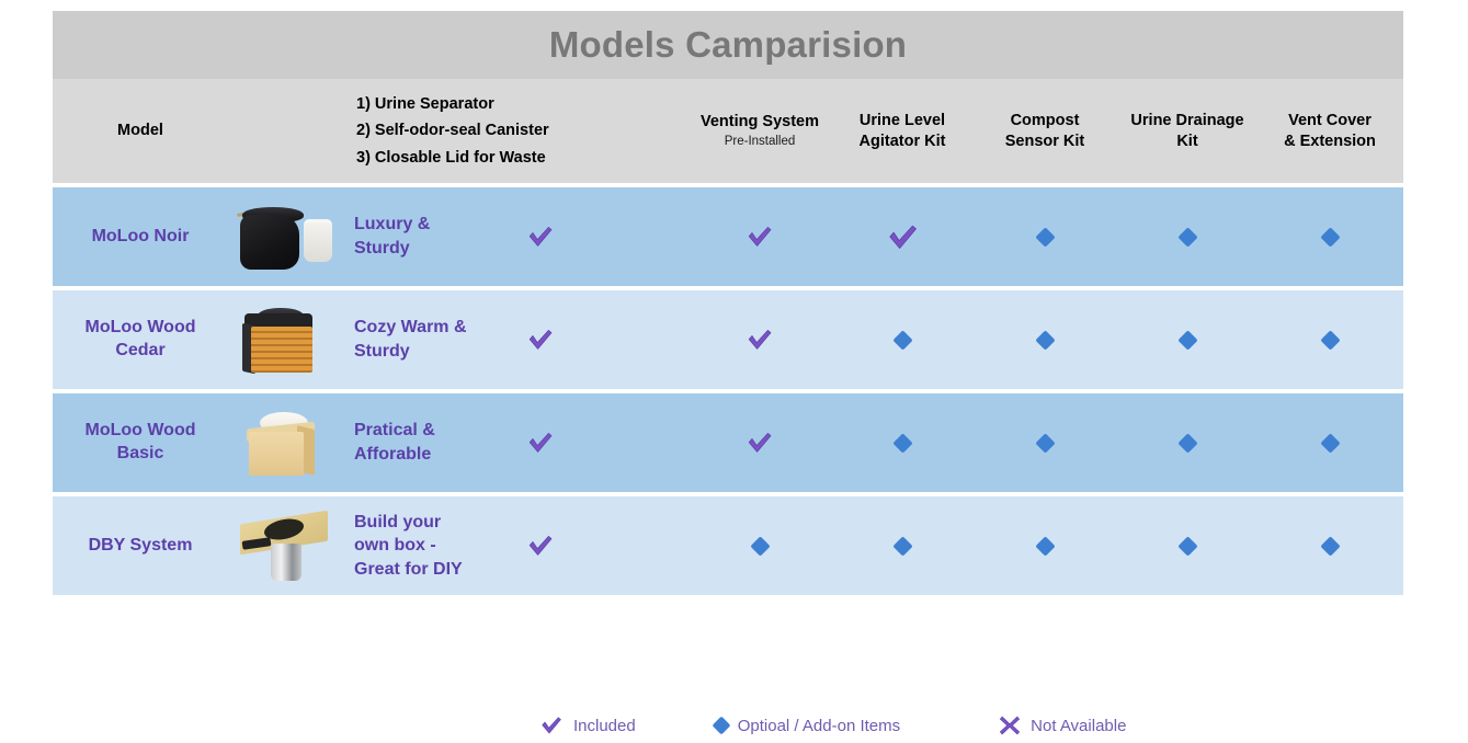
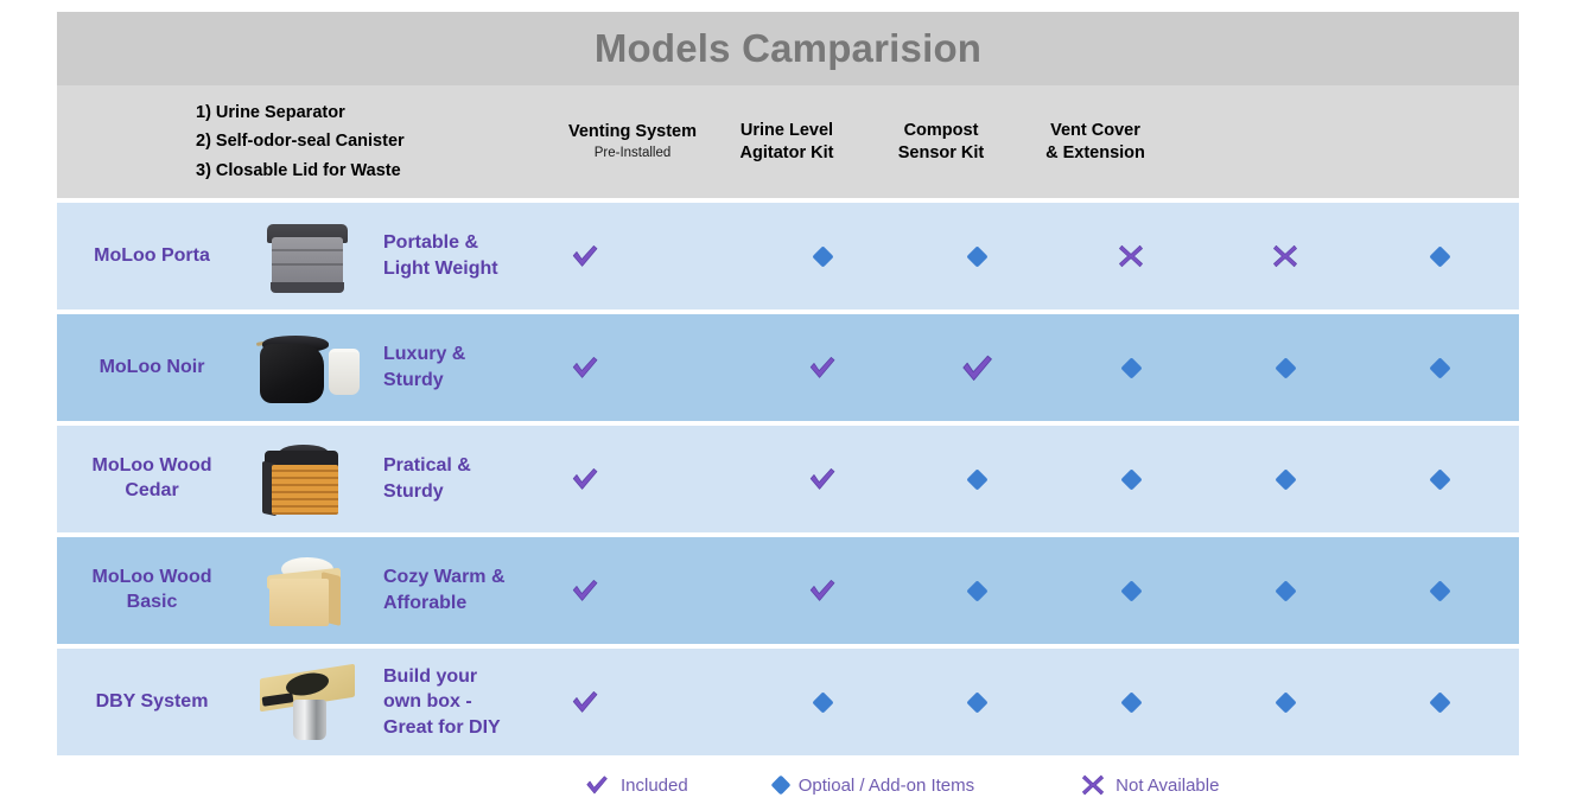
  Models Camparision
- Model
  1) Urine Separator
  2) Self-odor-seal Canister
  3) Closable Lid for Waste
  Venting System
  Pre-Installed
  Urine Level
  Agitator Kit
  Compost
  Sensor Kit
- Urine Drainage
- Kit
  Vent Cover
  & Extension
+ MoLoo Porta
+ Portable &
+ Light Weight
  MoLoo Noir
  Luxury &
  Sturdy
  MoLoo Wood
  Cedar
- Cozy Warm &
+ Pratical &
  Sturdy
  MoLoo Wood
  Basic
- Pratical &
+ Cozy Warm &
  Afforable
  DBY System
  Build your
  own box -
  Great for DIY
  Included
  Optioal / Add-on Items
  Not Available
